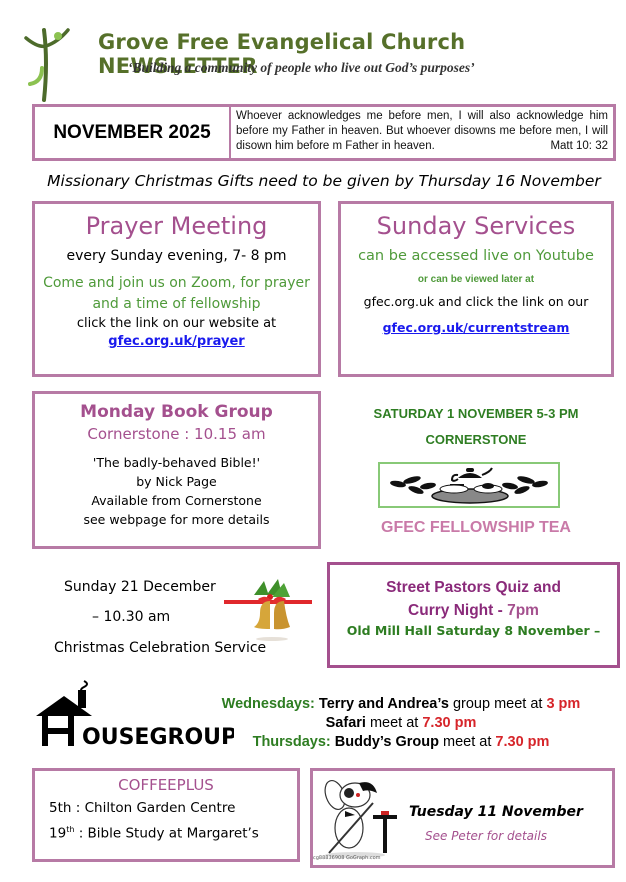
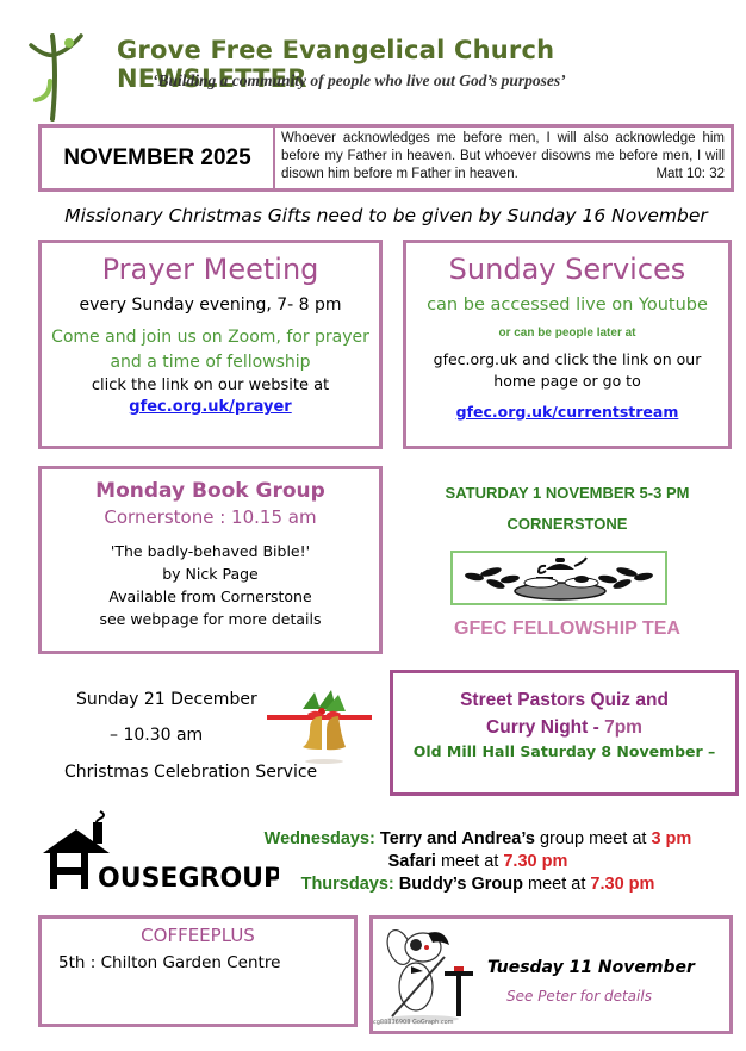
  Grove Free Evangelical Church NEWSLETTER
  ‘Building a community of people who live out God’s purposes’
  NOVEMBER 2025
  Whoever acknowledges me before men, I will also acknowledge him before my Father in heaven. But whoever disowns me before men, I will disown him before m Father in heaven.
  Matt 10: 32
- Missionary Christmas Gifts need to be given by Thursday 16 November
+ Missionary Christmas Gifts need to be given by Sunday 16 November
  Prayer Meeting
  every Sunday evening, 7- 8 pm
  Come and join us on Zoom, for prayer
  and a time of fellowship
  click the link on our website at
  gfec.org.uk/prayer
  Sunday Services
  can be accessed live on Youtube
- or can be viewed later at
+ or can be people later at
  gfec.org.uk and click the link on our
+ home page or go to
  gfec.org.uk/currentstream
  Monday Book Group
  Cornerstone : 10.15 am
  'The badly-behaved Bible!'
  by Nick Page
  Available from Cornerstone
  see webpage for more details
  SATURDAY 1 NOVEMBER 5-3 PM
  CORNERSTONE
  GFEC FELLOWSHIP TEA
  Sunday 21 December
  – 10.30 am
  Christmas Celebration Service
  Street Pastors Quiz and
  Curry Night - 7pm
  Old Mill Hall Saturday 8 November –
  OUSEGROUP
  Wednesdays: Terry and Andrea’s group meet at 3 pm
  Safari meet at 7.30 pm
  Thursdays: Buddy’s Group meet at 7.30 pm
  COFFEEPLUS
  5th : Chilton Garden Centre
- 19th : Bible Study at Margaret’s
  Tuesday 11 November
  See Peter for details
